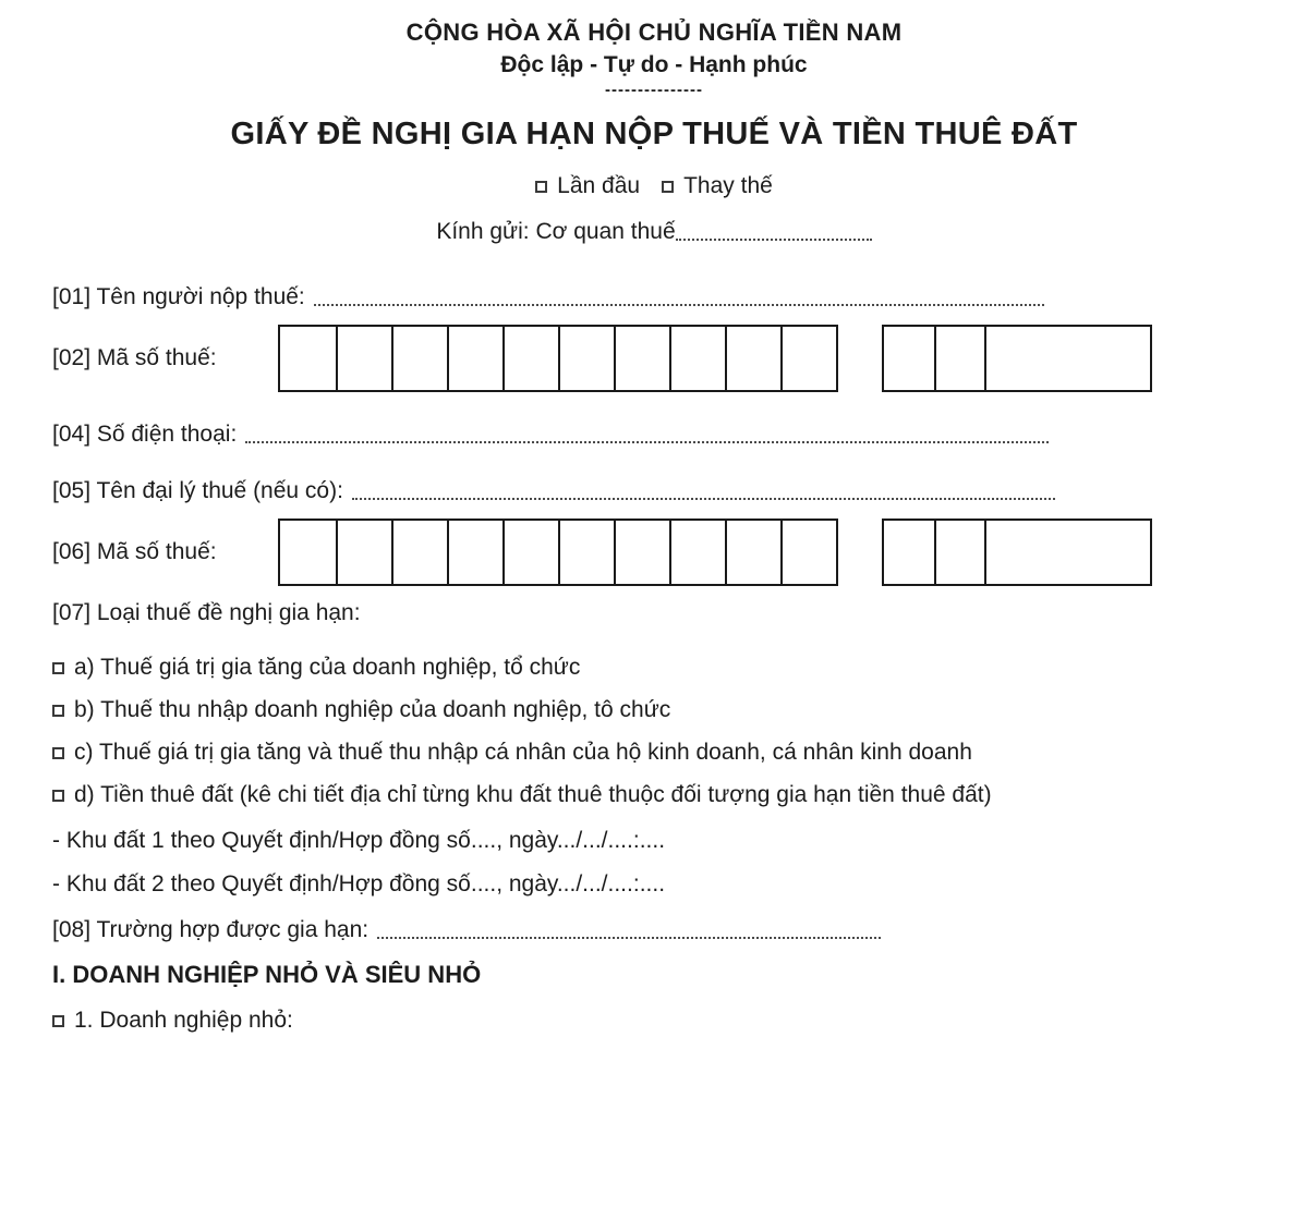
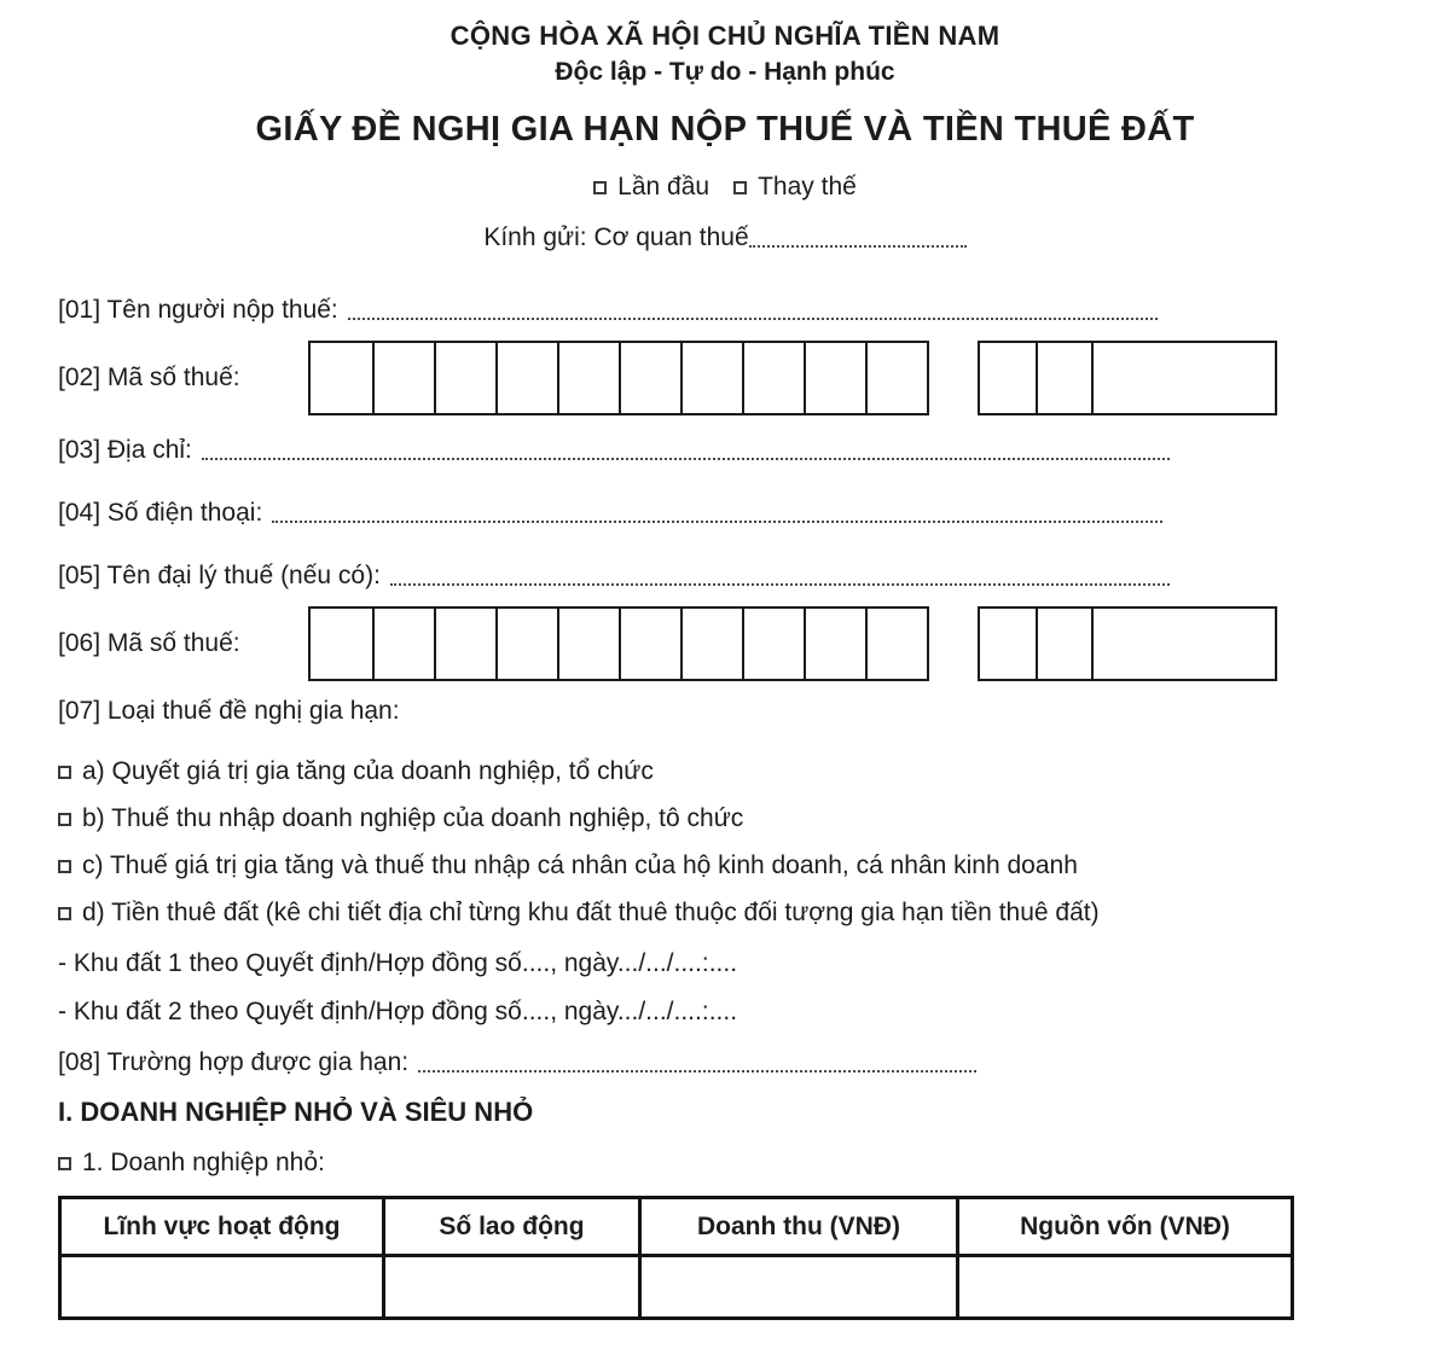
  CỘNG HÒA XÃ HỘI CHỦ NGHĨA TIỀN NAM
  Độc lập - Tự do - Hạnh phúc
- ---------------
  GIẤY ĐỀ NGHỊ GIA HẠN NỘP THUẾ VÀ TIỀN THUÊ ĐẤT
  Lần đầu
  Thay thế
  Kính gửi: Cơ quan thuế
  [01] Tên người nộp thuế:
  [02] Mã số thuế:
+ [03] Địa chỉ:
  [04] Số điện thoại:
  [05] Tên đại lý thuế (nếu có):
  [06] Mã số thuế:
  [07] Loại thuế đề nghị gia hạn:
- a) Thuế giá trị gia tăng của doanh nghiệp, tổ chức
+ a) Quyết giá trị gia tăng của doanh nghiệp, tổ chức
  b) Thuế thu nhập doanh nghiệp của doanh nghiệp, tô chức
  c) Thuế giá trị gia tăng và thuế thu nhập cá nhân của hộ kinh doanh, cá nhân kinh doanh
  d) Tiền thuê đất (kê chi tiết địa chỉ từng khu đất thuê thuộc đối tượng gia hạn tiền thuê đất)
  - Khu đất 1 theo Quyết định/Hợp đồng số...., ngày.../.../....:....
  - Khu đất 2 theo Quyết định/Hợp đồng số...., ngày.../.../....:....
  [08] Trường hợp được gia hạn:
  I. DOANH NGHIỆP NHỎ VÀ SIÊU NHỎ
  1. Doanh nghiệp nhỏ:
+ Lĩnh vực hoạt động	Số lao động	Doanh thu (VNĐ)	Nguồn vốn (VNĐ)
